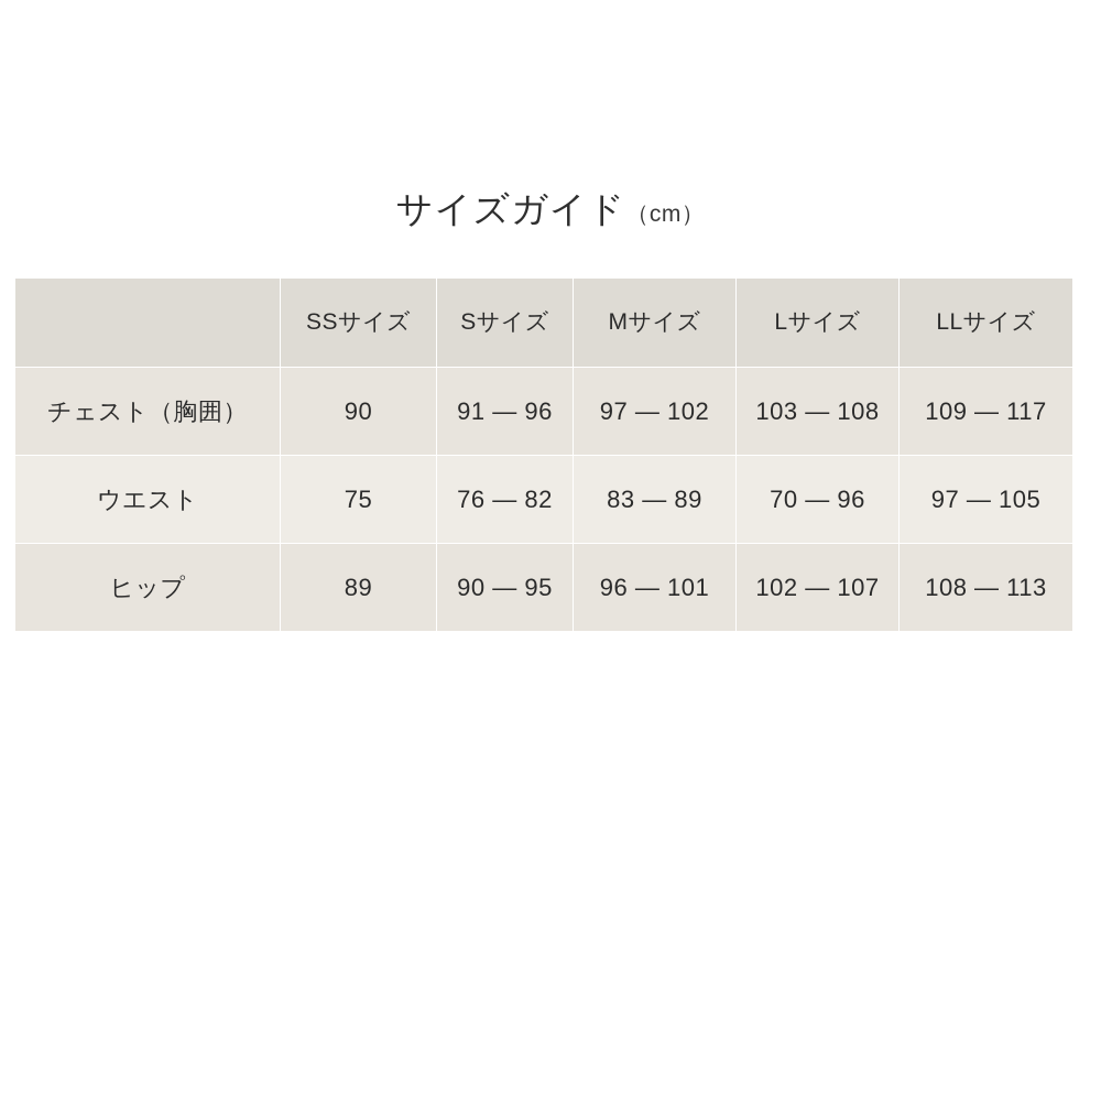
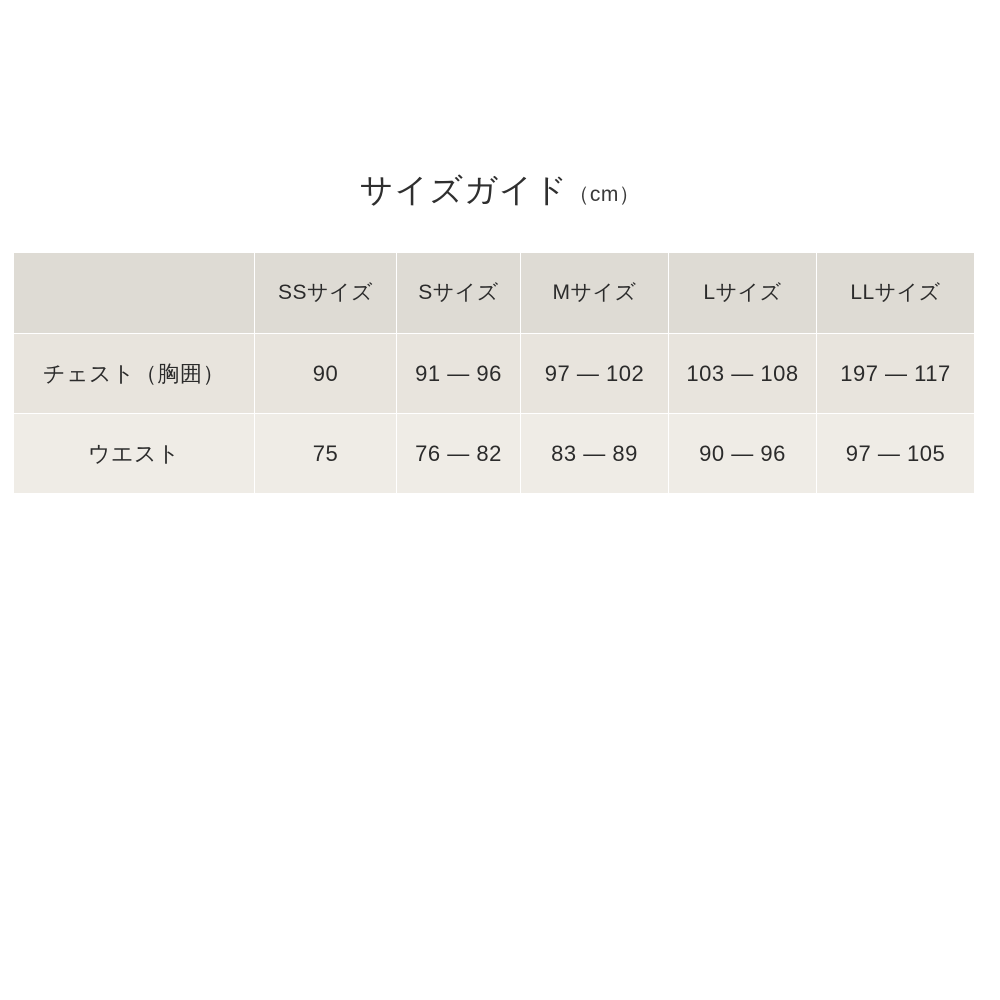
  サイズガイド（cm）
  	SSサイズ	Sサイズ	Mサイズ	Lサイズ	LLサイズ
- チェスト（胸囲）	90	91 — 96	97 — 102	103 — 108	109 — 117
+ チェスト（胸囲）	90	91 — 96	97 — 102	103 — 108	197 — 117
- ウエスト	75	76 — 82	83 — 89	70 — 96	97 — 105
+ ウエスト	75	76 — 82	83 — 89	90 — 96	97 — 105
- ヒップ	89	90 — 95	96 — 101	102 — 107	108 — 113
